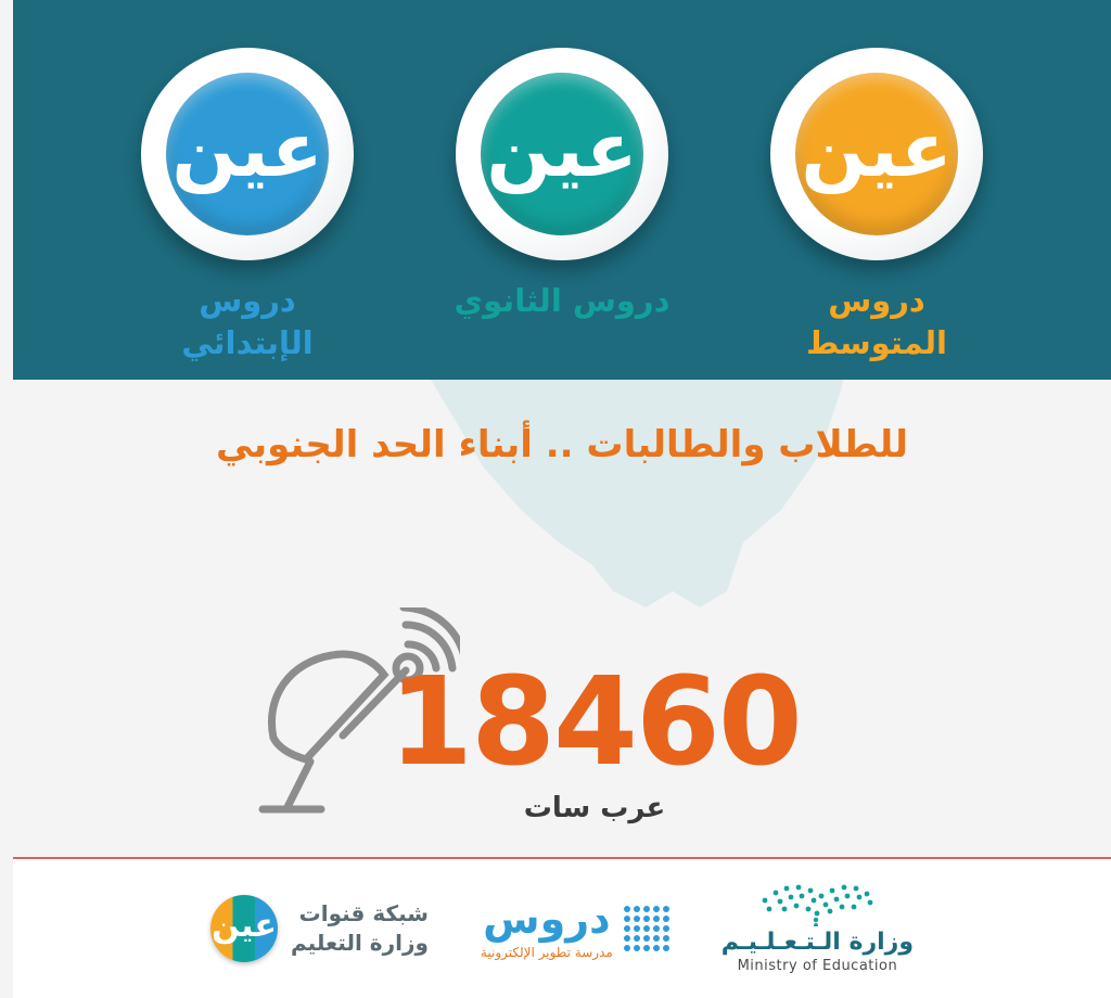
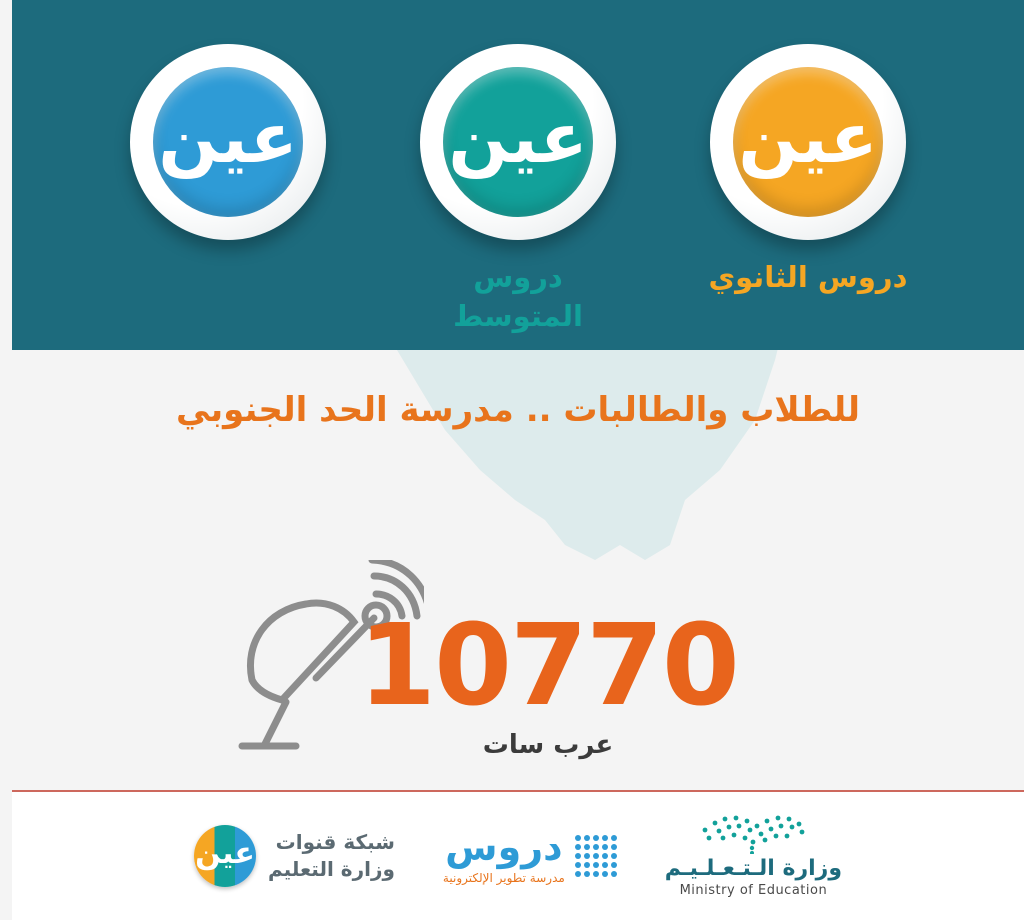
  عين
- دروس الإبتدائي
  عين
- دروس الثانوي
+ دروس المتوسط
  عين
- دروس المتوسط
+ دروس الثانوي
- للطلاب والطالبات .. أبناء الحد الجنوبي
+ للطلاب والطالبات .. مدرسة الحد الجنوبي
- 18460
+ 10770
  عرب سات
  شبكة قنوات
  وزارة التعليم
  عين
  دروس
  مدرسة تطوير الإلكترونية
  وزارة الـتـعـلـيـم
  Ministry of Education
